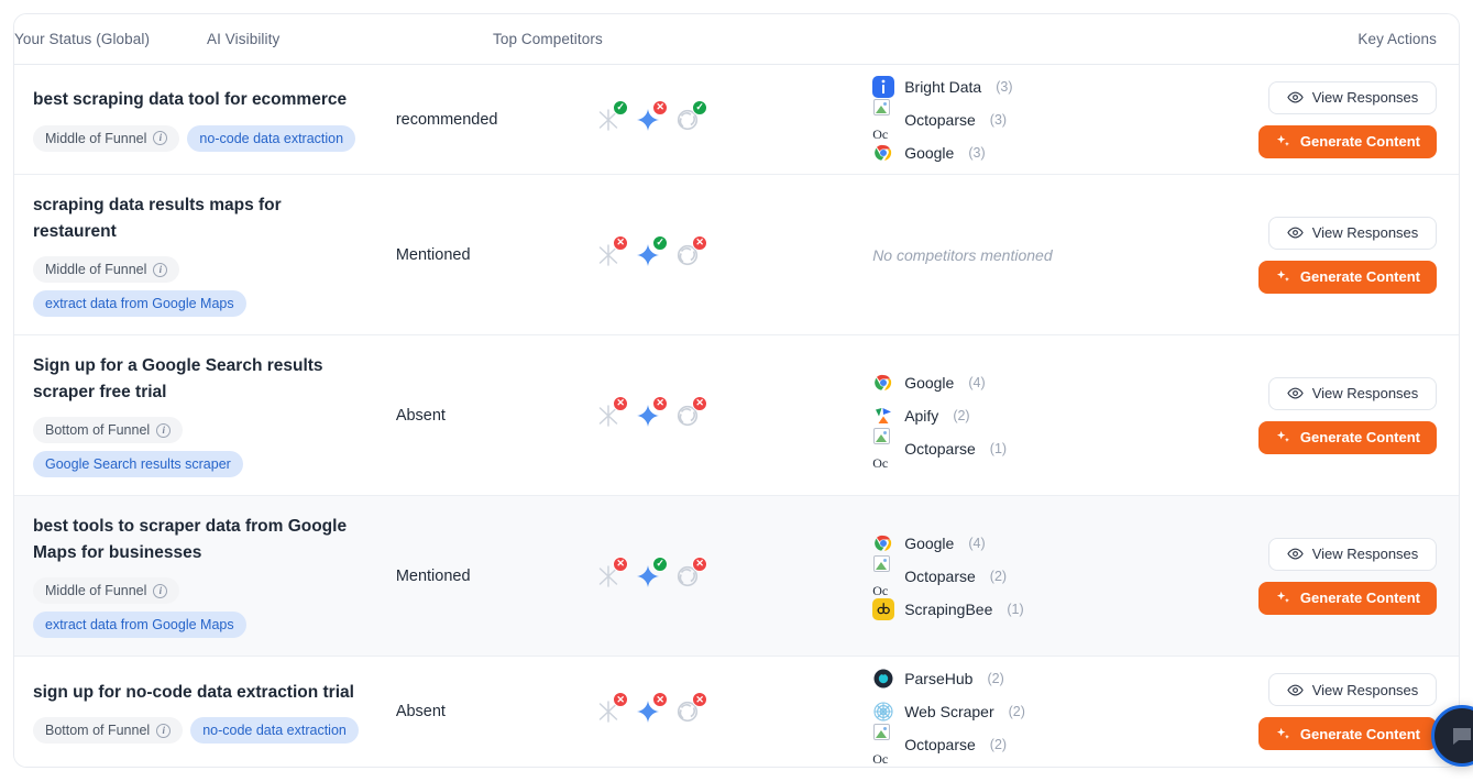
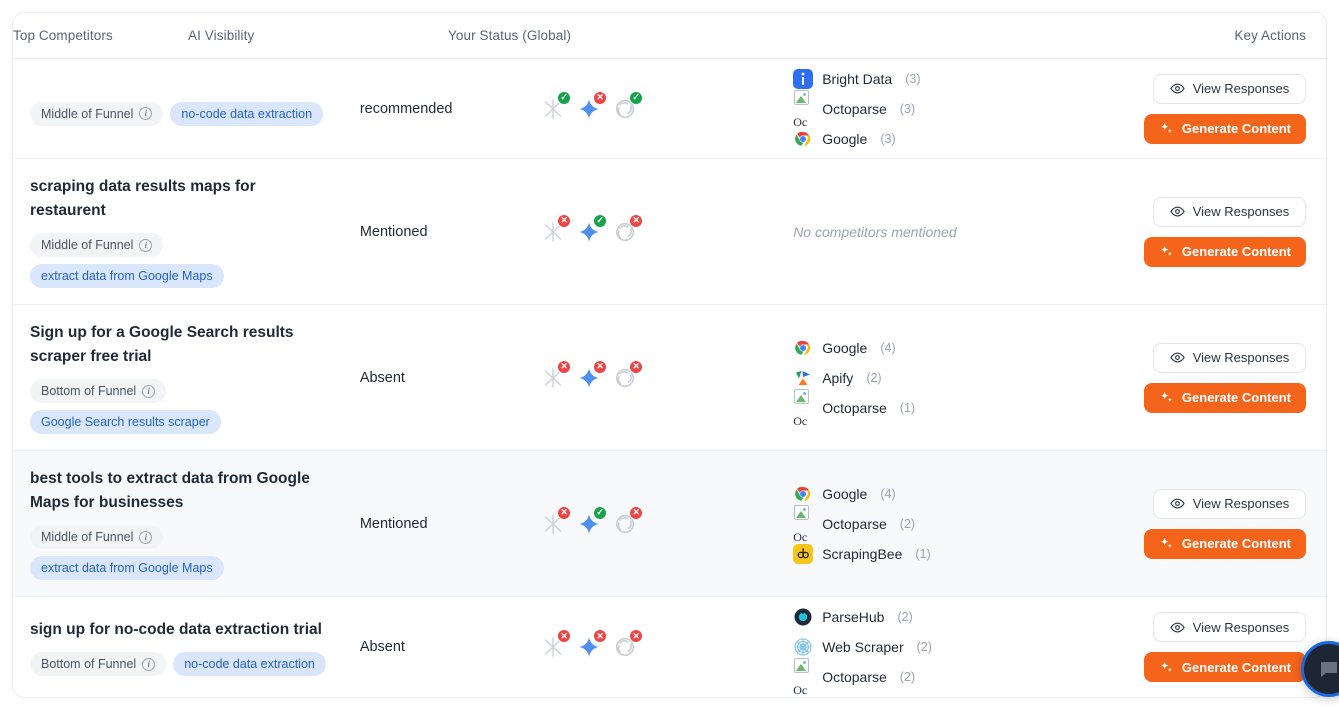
- Your Status (Global)
+ Top Competitors
  AI Visibility
- Top Competitors
+ Your Status (Global)
  Key Actions
- best scraping data tool for ecommerce
  Middle of Funnel
  i
  no-code data extraction
  recommended
  ✓
  ✕
  ✓
  Bright Data
  (3)
  Oc
  Octoparse
  (3)
  Google
  (3)
  View Responses
  Generate Content
  scraping data results maps for restaurent
  Middle of Funnel
  i
  extract data from Google Maps
  Mentioned
  ✕
  ✓
  ✕
  No competitors mentioned
  View Responses
  Generate Content
  Sign up for a Google Search results scraper free trial
  Bottom of Funnel
  i
  Google Search results scraper
  Absent
  ✕
  ✕
  ✕
  Google
  (4)
  Apify
  (2)
  Oc
  Octoparse
  (1)
  View Responses
  Generate Content
- best tools to scraper data from Google Maps for businesses
+ best tools to extract data from Google Maps for businesses
  Middle of Funnel
  i
  extract data from Google Maps
  Mentioned
  ✕
  ✓
  ✕
  Google
  (4)
  Oc
  Octoparse
  (2)
  ScrapingBee
  (1)
  View Responses
  Generate Content
  sign up for no-code data extraction trial
  Bottom of Funnel
  i
  no-code data extraction
  Absent
  ✕
  ✕
  ✕
  ParseHub
  (2)
  Web Scraper
  (2)
  Oc
  Octoparse
  (2)
  View Responses
  Generate Content
